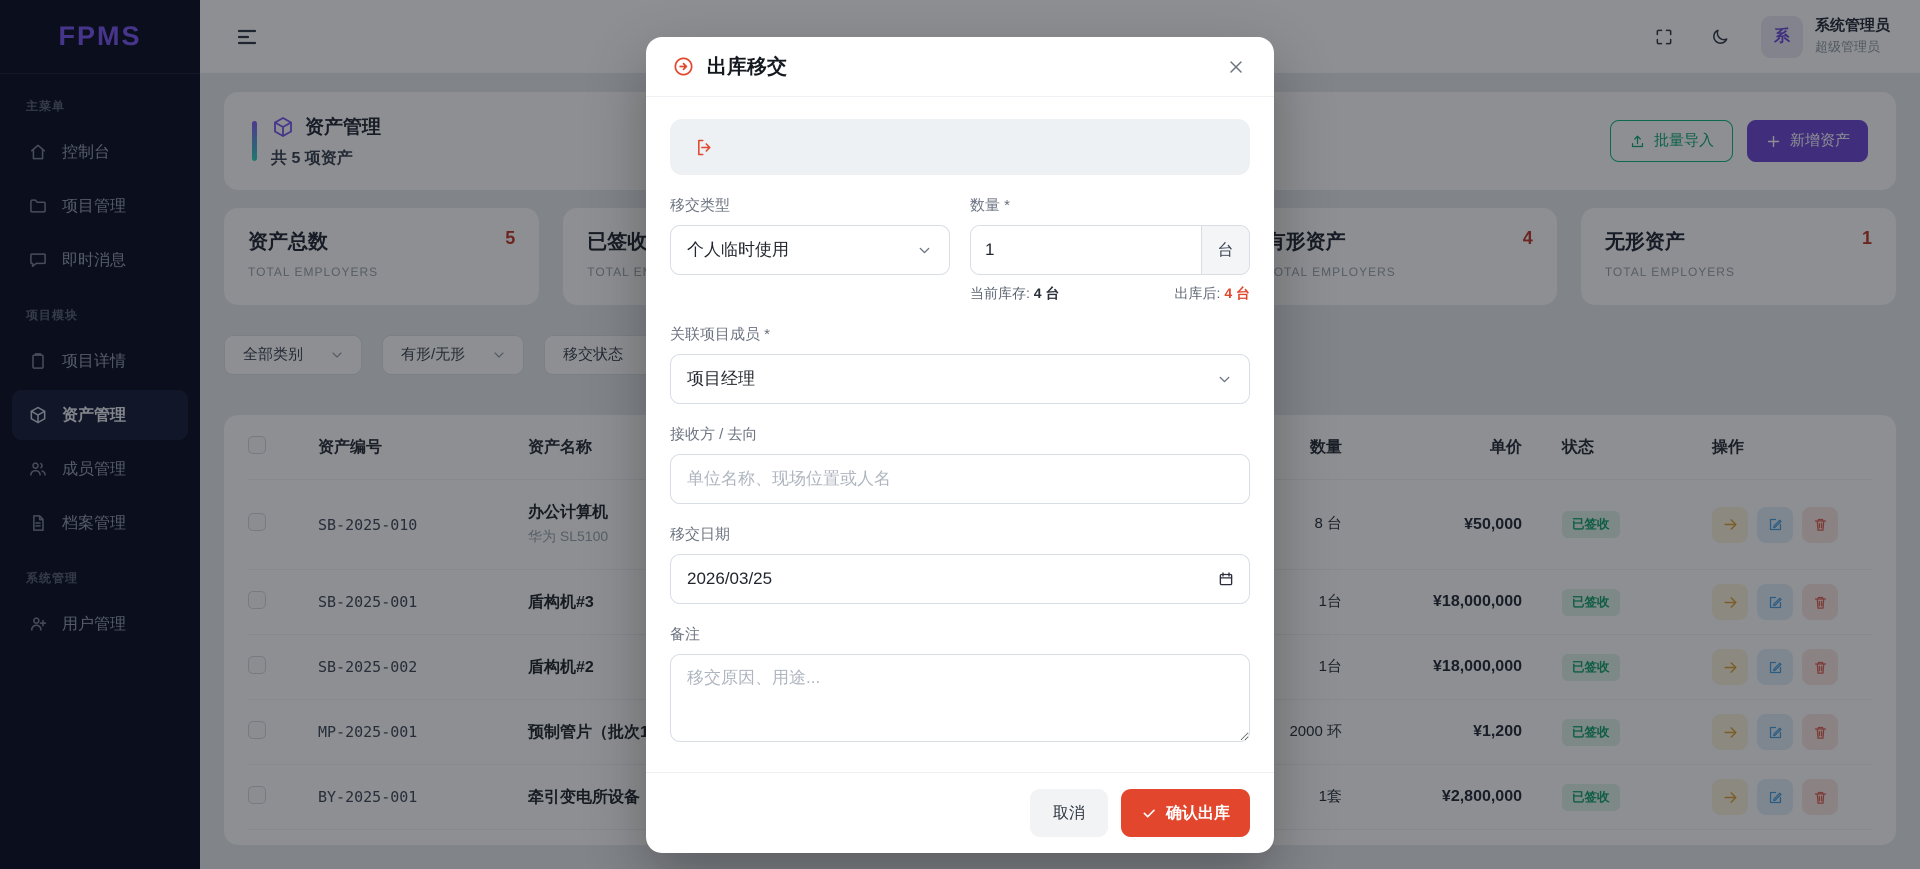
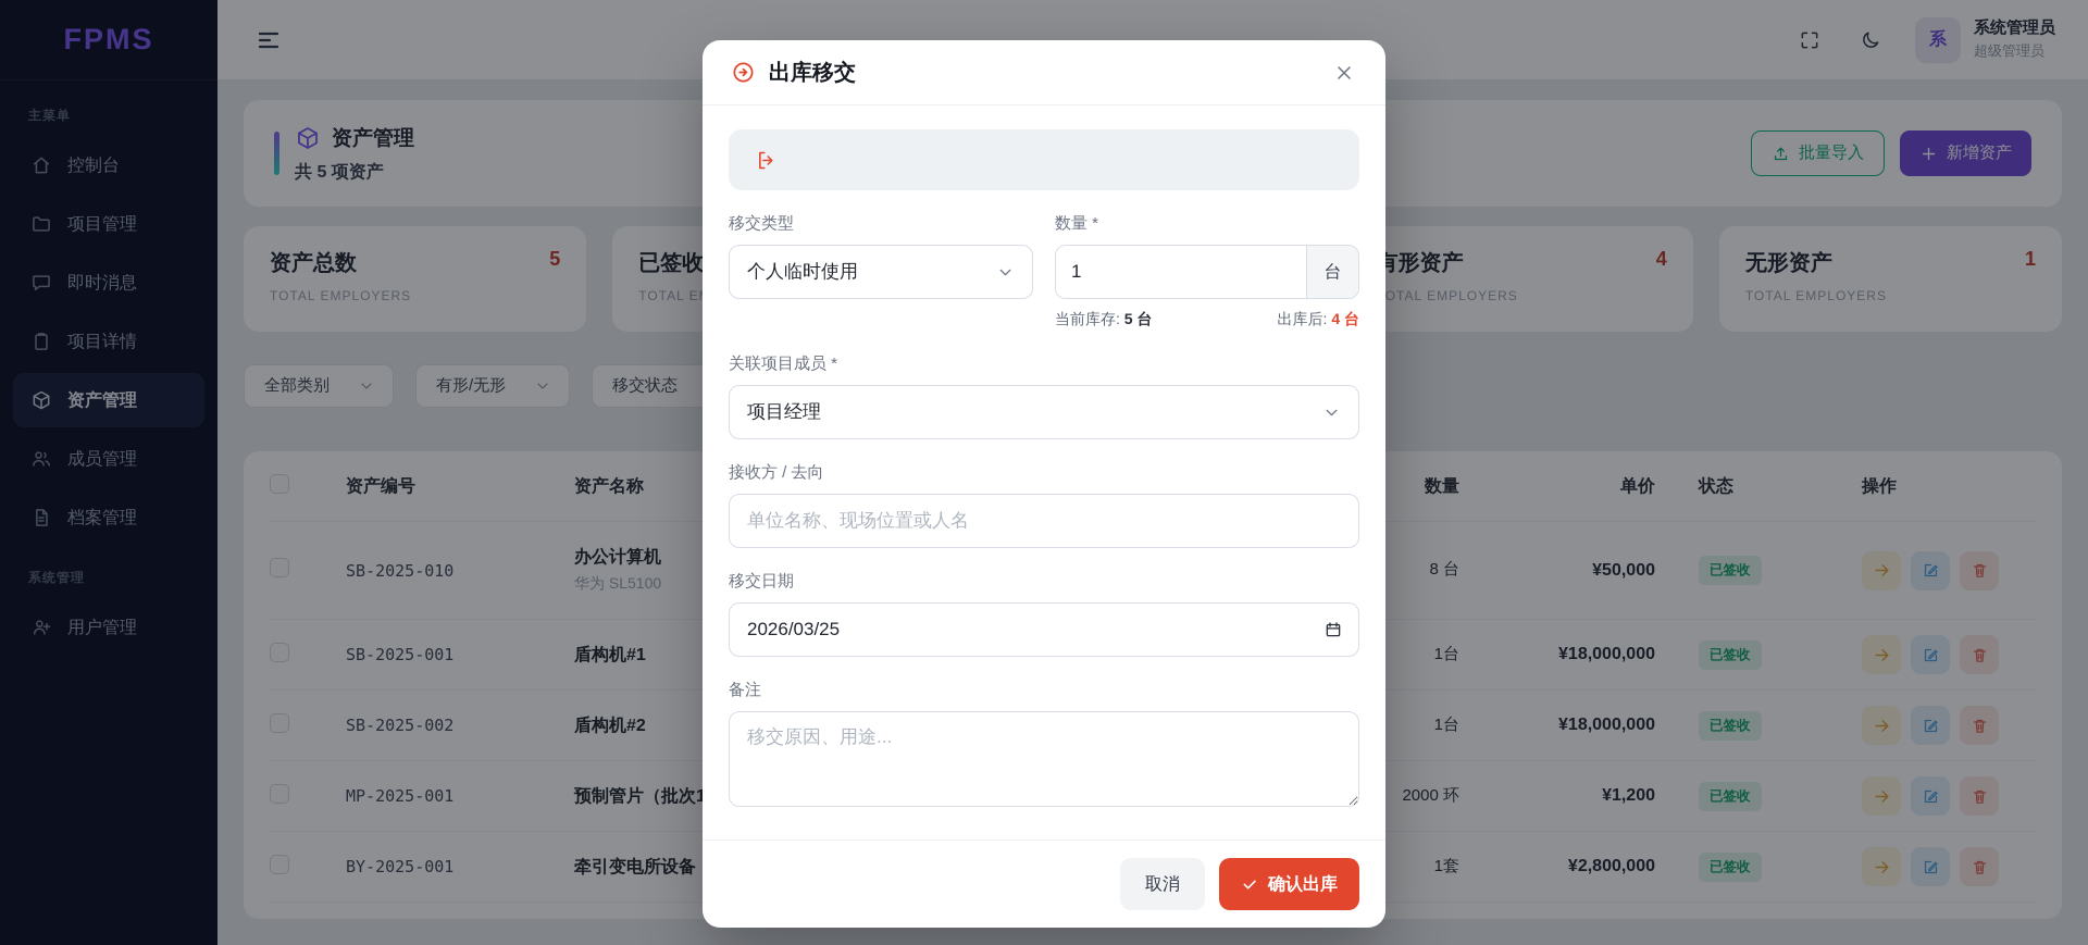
  FPMS
  主菜单
  控制台
  项目管理
  即时消息
- 项目模块
  项目详情
  资产管理
  成员管理
  档案管理
  系统管理
  用户管理
  系
  系统管理员
  超级管理员
  资产管理
  共 5 项资产
  批量导入
  新增资产
  资产总数
  5
  TOTAL EMPLOYERS
  已签收
  有形资产
  4
  OTAL EMPLOYERS
  无形资产
  1
  TOTAL EMPLOYERS
  全部类别
  有形/无形
  移交状态
  资产编号
  资产名称
  数量
  单价
  状态
  操作
  SB-2025-010
  办公计算机
  华为 SL5100
  8 台
  ¥50,000
  已签收
  SB-2025-001
- 盾构机#3
+ 盾构机#1
  1台
  ¥18,000,000
  已签收
  SB-2025-002
  盾构机#2
  1台
  ¥18,000,000
  已签收
  MP-2025-001
  预制管片（批次1
  2000 环
  ¥1,200
  已签收
  BY-2025-001
  牵引变电所设备
  1套
  ¥2,800,000
  已签收
  出库移交
  移交类型
  个人临时使用
  数量 *
  1
  台
- 当前库存: 4 台
+ 当前库存: 5 台
  出库后: 4 台
  关联项目成员 *
  项目经理
  接收方 / 去向
  单位名称、现场位置或人名
  移交日期
  2026/03/25
  备注
  移交原因、用途...
  取消
  确认出库
